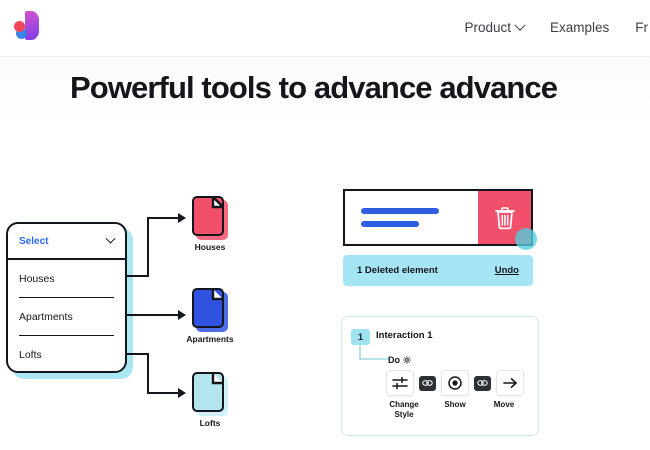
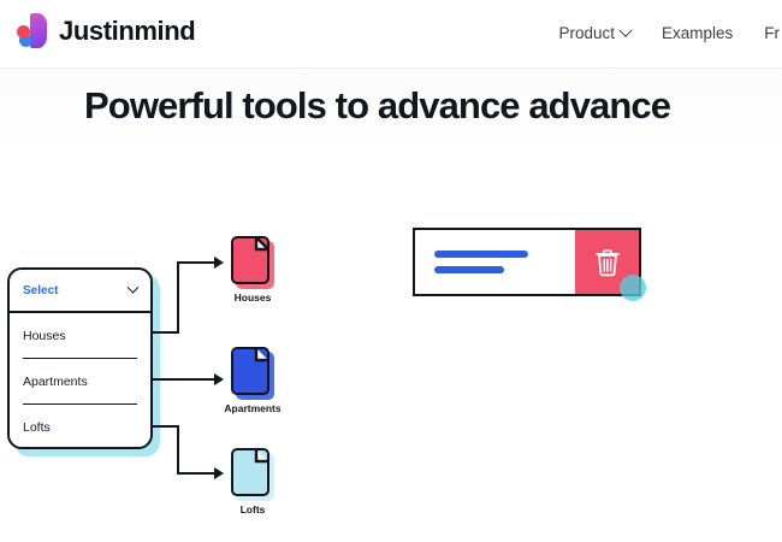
+ Justinmind
  Product
  Examples
  Fr
  Powerful tools to advance advance
  Select
  Houses
  Apartments
  Lofts
  Houses
  Apartments
  Lofts
- 1 Deleted element
- Undo
- 1
- Interaction 1
- Do
- Change
- Style
- Show
- Move
